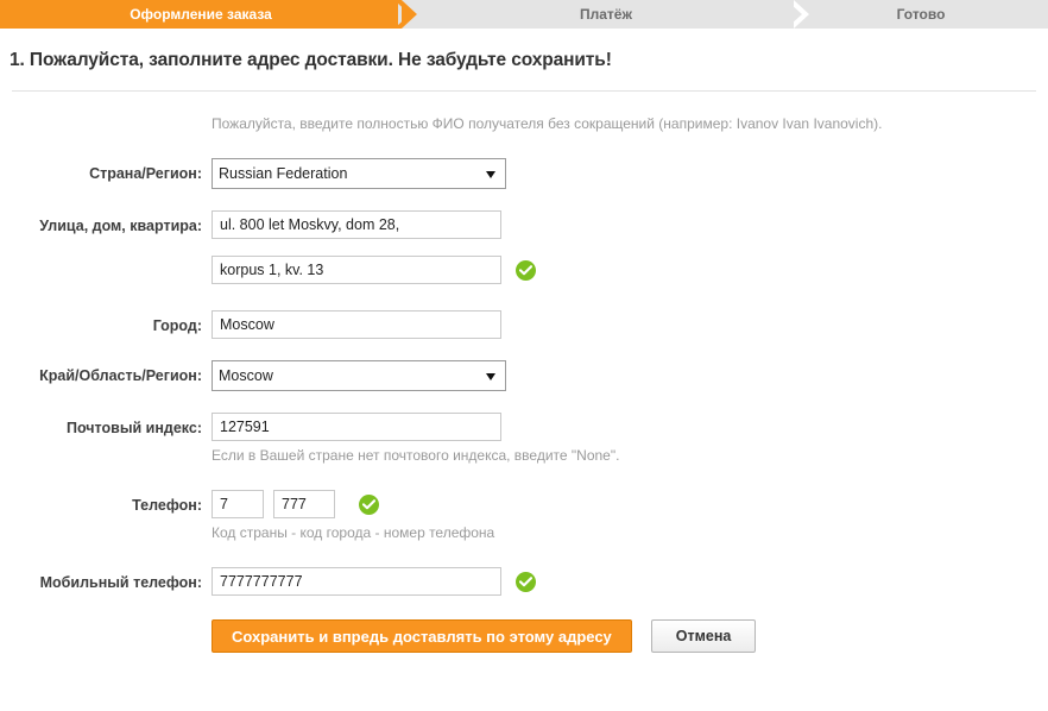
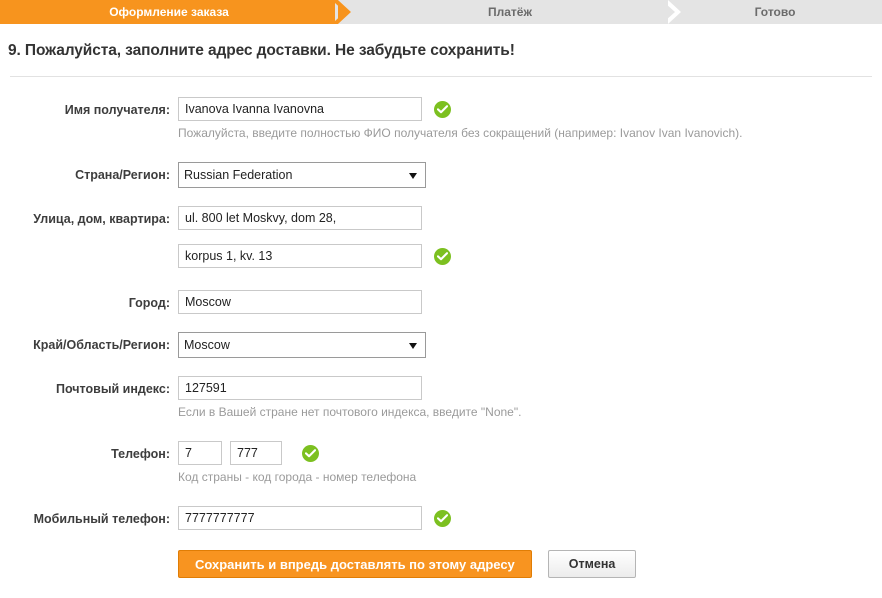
  Оформление заказа
  Платёж
  Готово
- 1. Пожалуйста, заполните адрес доставки. Не забудьте сохранить!
+ 9. Пожалуйста, заполните адрес доставки. Не забудьте сохранить!
+ Имя получателя:
+ Ivanova Ivanna Ivanovna
  Пожалуйста, введите полностью ФИО получателя без сокращений (например: Ivanov Ivan Ivanovich).
  Страна/Регион:
  Russian Federation
  Улица, дом, квартира:
  ul. 800 let Moskvy, dom 28,
  korpus 1, kv. 13
  Город:
  Moscow
  Край/Область/Регион:
  Moscow
  Почтовый индекс:
  127591
  Если в Вашей стране нет почтового индекса, введите "None".
  Телефон:
  7
  777
  Код страны - код города - номер телефона
  Мобильный телефон:
  7777777777
  Сохранить и впредь доставлять по этому адресу
  Отмена
